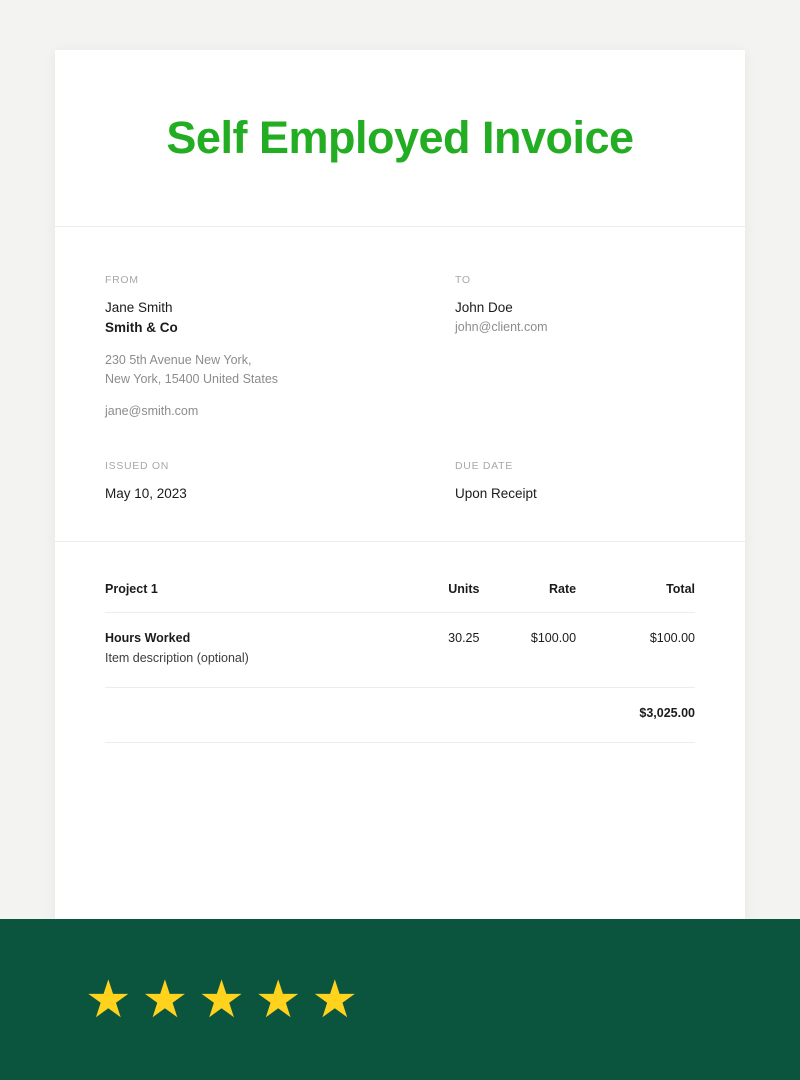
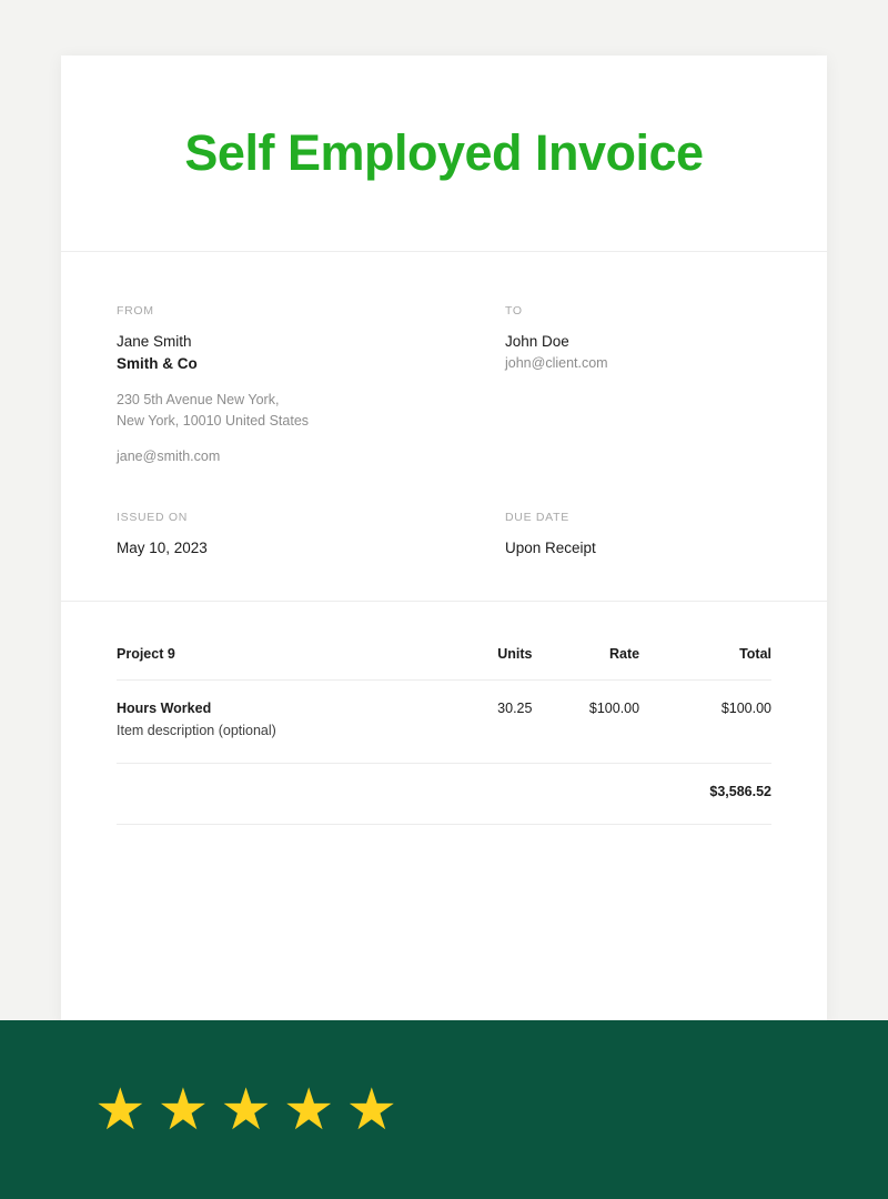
  Self Employed Invoice
  FROM
  Jane Smith
  Smith & Co
  230 5th Avenue New York,
- New York, 15400 United States
+ New York, 10010 United States
  jane@smith.com
  TO
  John Doe
  john@client.com
  ISSUED ON
  May 10, 2023
  DUE DATE
  Upon Receipt
- Project 1	Units	Rate	Total
+ Project 9	Units	Rate	Total
  Hours Worked Item description (optional)	30.25	$100.00	$100.00
- 			$3,025.00
+ 			$3,586.52
  ★
  ★
  ★
  ★
  ★
